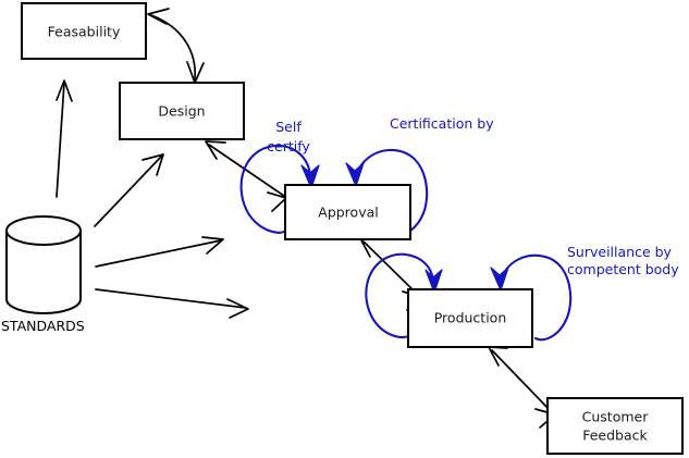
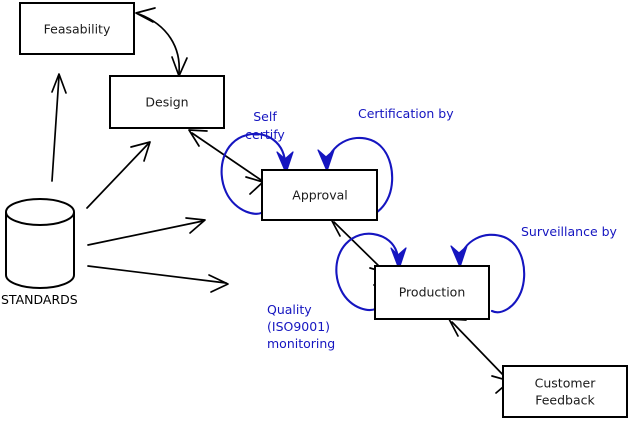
  Feasability
  Design
  Approval
  Production
  Customer
  Feedback
  STANDARDS
  Self
  certify
  Certification by
+ Quality
+ (ISO9001)
+ monitoring
  Surveillance by
- competent body
